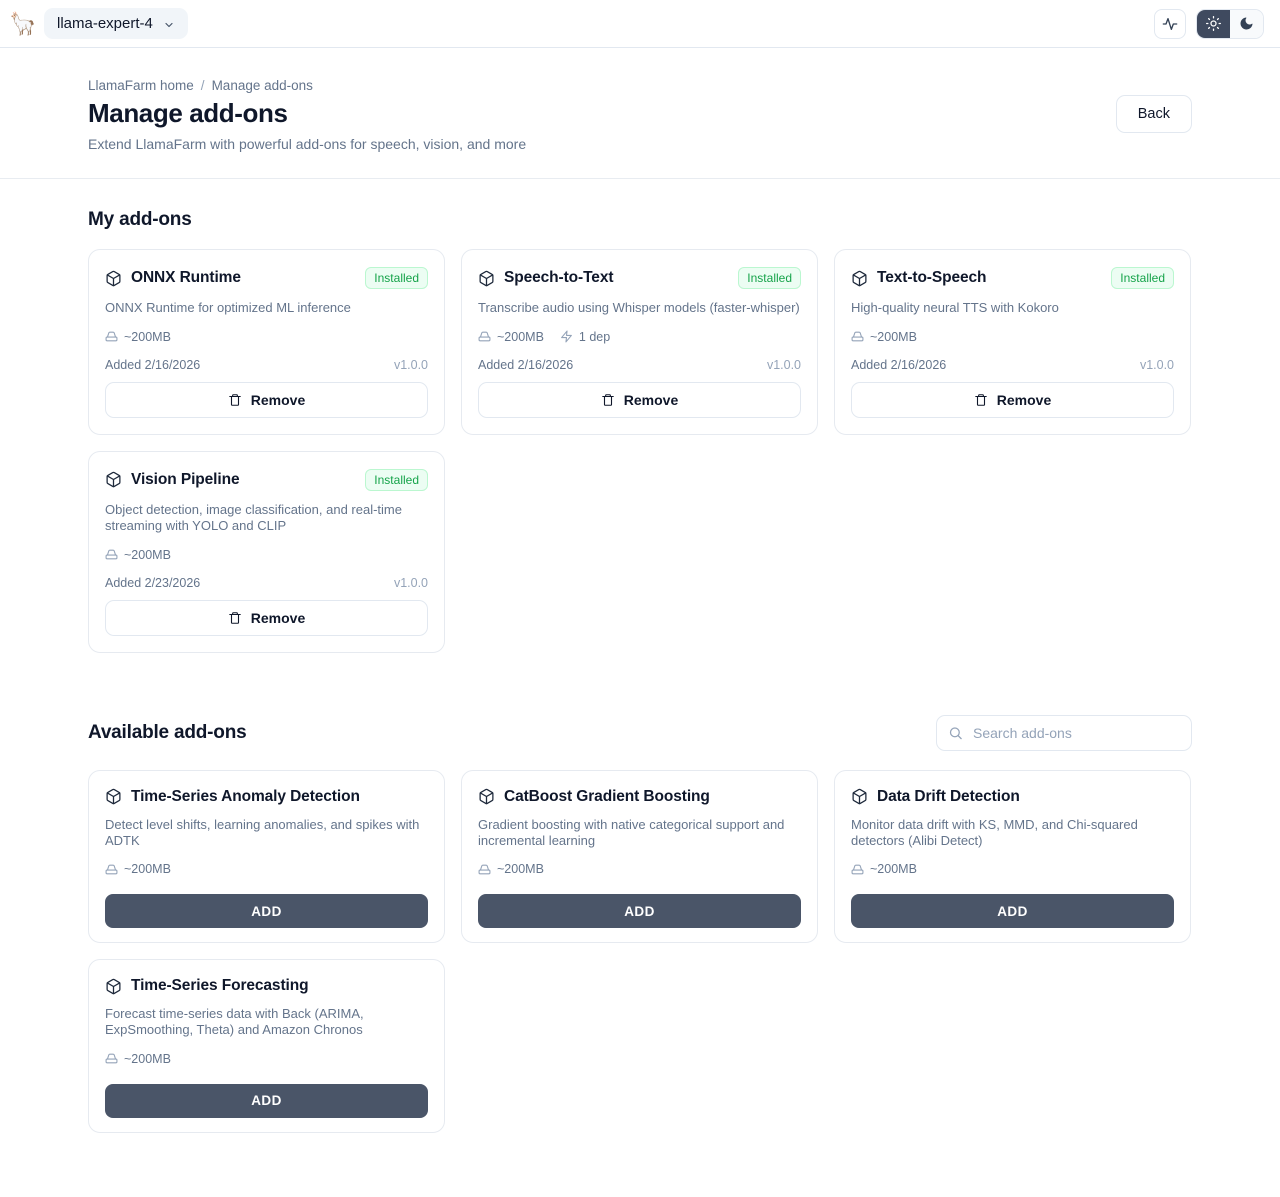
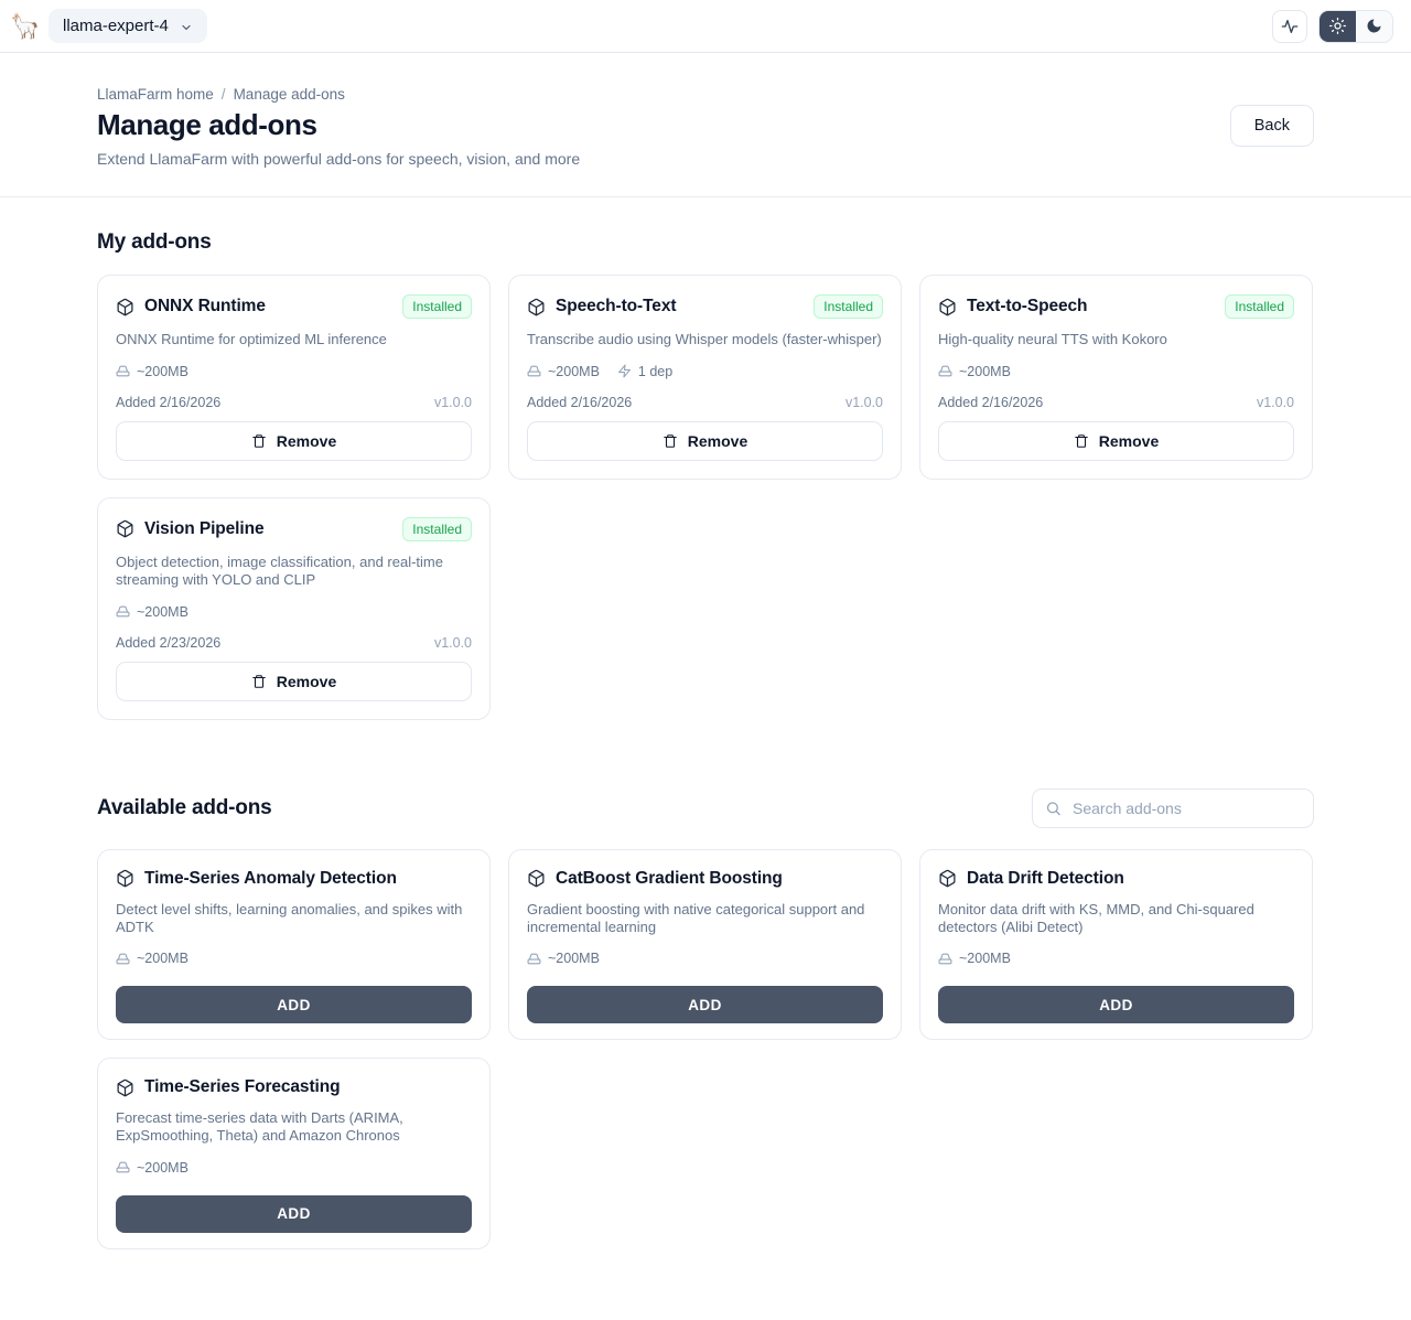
  🦙
  llama-expert-4
  LlamaFarm home
  /
  Manage add-ons
  Manage add-ons
  Extend LlamaFarm with powerful add-ons for speech, vision, and more
  Back
  My add-ons
  ONNX Runtime
  Installed
  ONNX Runtime for optimized ML inference
  ~200MB
  Added 2/16/2026
  v1.0.0
  Remove
  Speech-to-Text
  Installed
  Transcribe audio using Whisper models (faster-whisper)
  ~200MB
  1 dep
  Added 2/16/2026
  v1.0.0
  Remove
  Text-to-Speech
  Installed
  High-quality neural TTS with Kokoro
  ~200MB
  Added 2/16/2026
  v1.0.0
  Remove
  Vision Pipeline
  Installed
  Object detection, image classification, and real-time streaming with YOLO and CLIP
  ~200MB
  Added 2/23/2026
  v1.0.0
  Remove
  Available add-ons
  Search add-ons
  Time-Series Anomaly Detection
  Detect level shifts, learning anomalies, and spikes with ADTK
  ~200MB
  ADD
  CatBoost Gradient Boosting
  Gradient boosting with native categorical support and incremental learning
  ~200MB
  ADD
  Data Drift Detection
  Monitor data drift with KS, MMD, and Chi-squared detectors (Alibi Detect)
  ~200MB
  ADD
  Time-Series Forecasting
- Forecast time-series data with Back (ARIMA, ExpSmoothing, Theta) and Amazon Chronos
+ Forecast time-series data with Darts (ARIMA, ExpSmoothing, Theta) and Amazon Chronos
  ~200MB
  ADD
